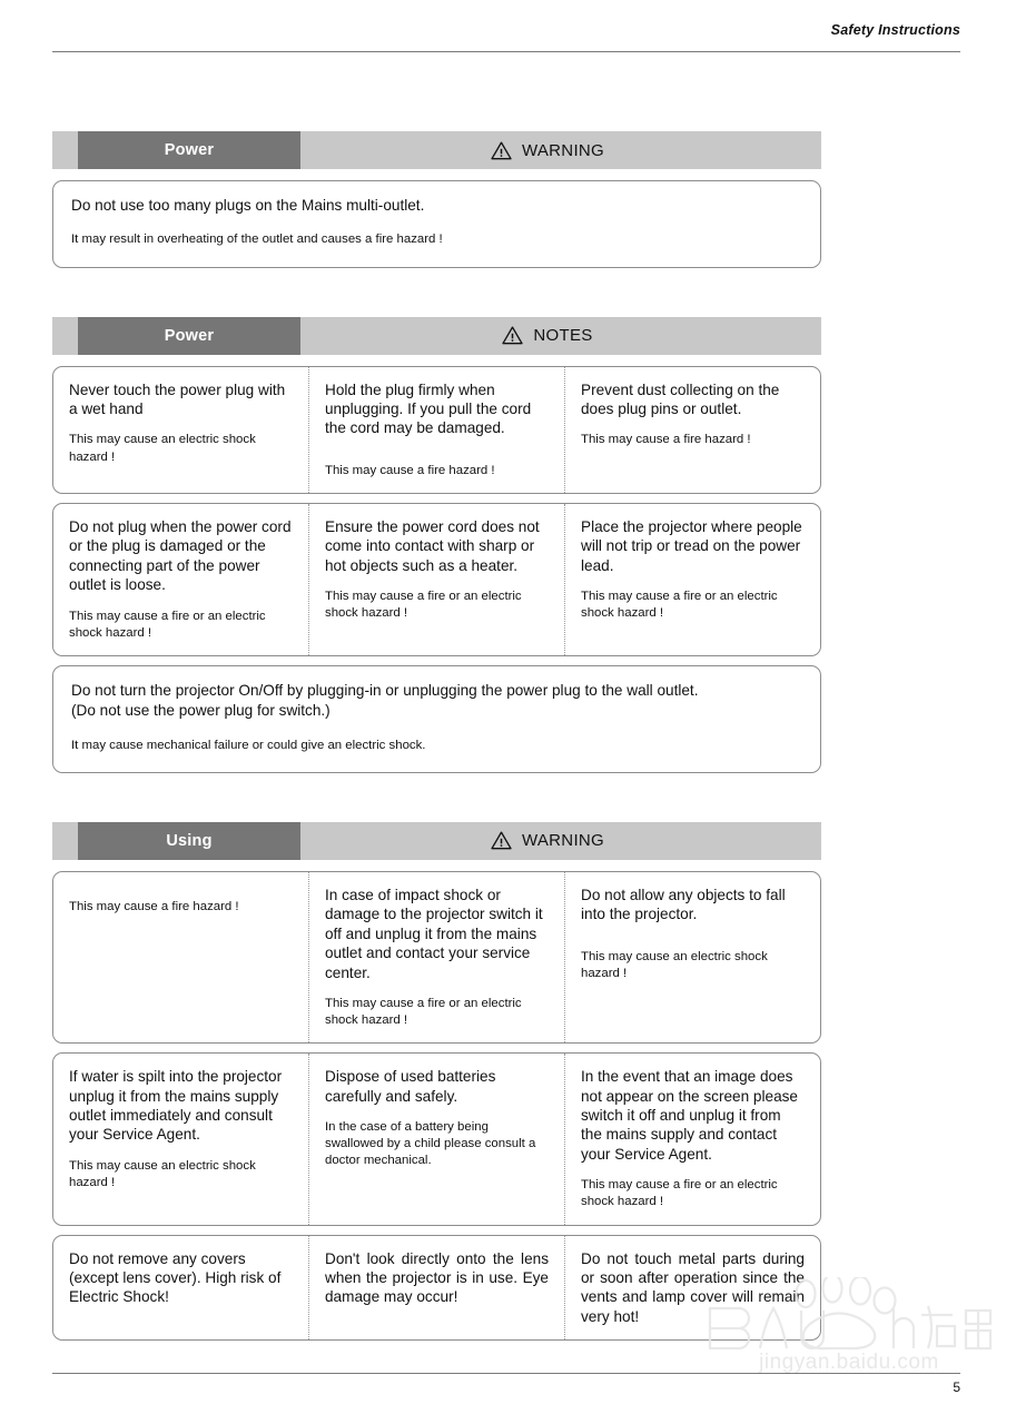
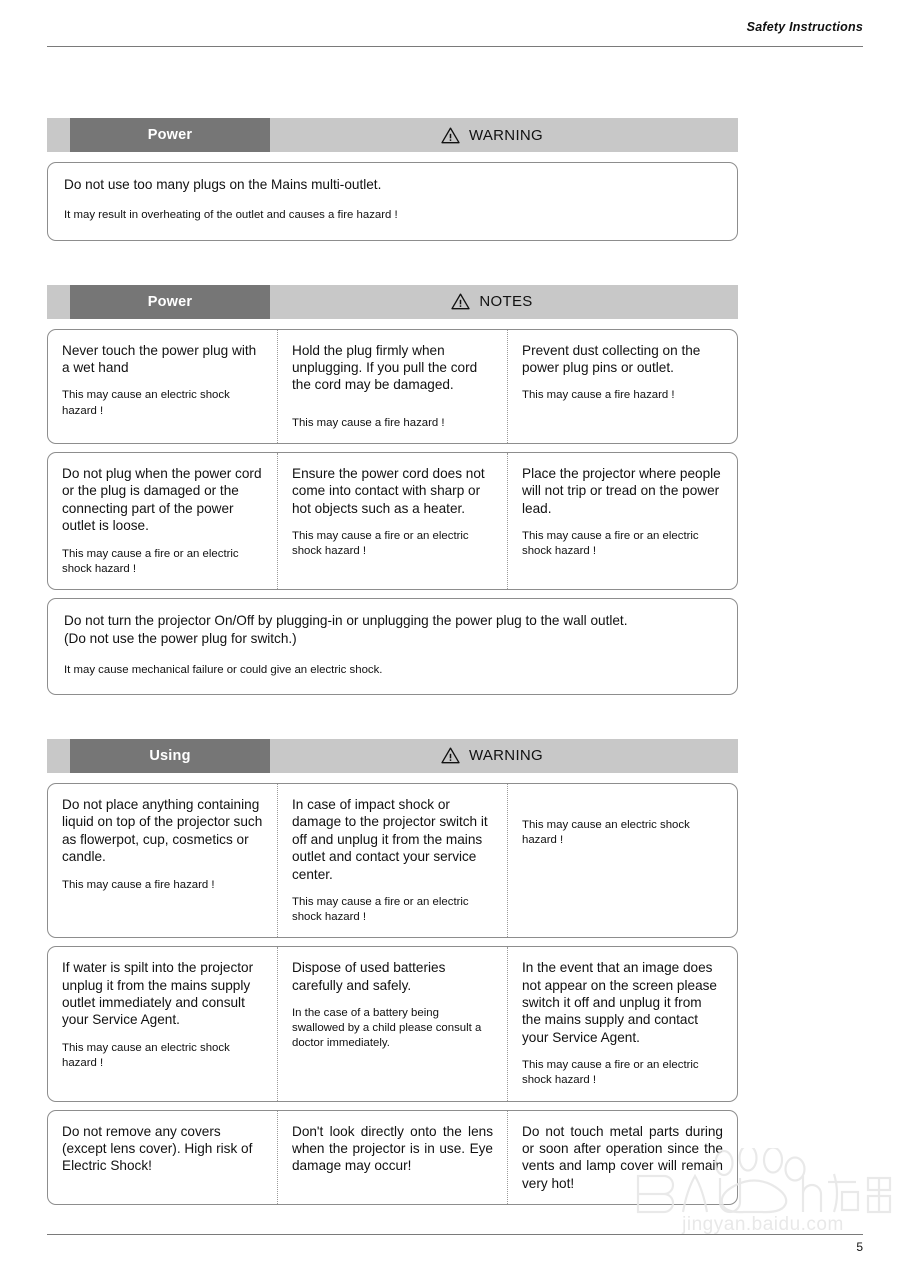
  Safety Instructions
  Power
  WARNING
  Do not use too many plugs on the Mains multi-outlet.
  It may result in overheating of the outlet and causes a fire hazard !
  Power
  NOTES
  Never touch the power plug with a wet hand
  This may cause an electric shock hazard !
  Hold the plug firmly when unplugging. If you pull the cord the cord may be damaged.
  This may cause a fire hazard !
- Prevent dust collecting on the does plug pins or outlet.
+ Prevent dust collecting on the power plug pins or outlet.
  This may cause a fire hazard !
  Do not plug when the power cord or the plug is damaged or the connecting part of the power outlet is loose.
  This may cause a fire or an electric shock hazard !
  Ensure the power cord does not come into contact with sharp or hot objects such as a heater.
  This may cause a fire or an electric shock hazard !
  Place the projector where people will not trip or tread on the power lead.
  This may cause a fire or an electric shock hazard !
  Do not turn the projector On/Off by plugging-in or unplugging the power plug to the wall outlet.
  (Do not use the power plug for switch.)
  It may cause mechanical failure or could give an electric shock.
  Using
  WARNING
+ Do not place anything containing liquid on top of the projector such as flowerpot, cup, cosmetics or candle.
  This may cause a fire hazard !
  In case of impact shock or damage to the projector switch it off and unplug it from the mains outlet and contact your service center.
  This may cause a fire or an electric shock hazard !
- Do not allow any objects to fall into the projector.
  This may cause an electric shock hazard !
  If water is spilt into the projector unplug it from the mains supply outlet immediately and consult your Service Agent.
  This may cause an electric shock hazard !
  Dispose of used batteries carefully and safely.
- In the case of a battery being swallowed by a child please consult a doctor mechanical.
+ In the case of a battery being swallowed by a child please consult a doctor immediately.
  In the event that an image does not appear on the screen please switch it off and unplug it from the mains supply and contact your Service Agent.
  This may cause a fire or an electric shock hazard !
  Do not remove any covers (except lens cover). High risk of Electric Shock!
  Don't look directly onto the lens when the projector is in use. Eye damage may occur!
  Do not touch metal parts during or soon after operation since the vents and lamp cover will remain very hot!
  5
  jingyan.baidu.com
